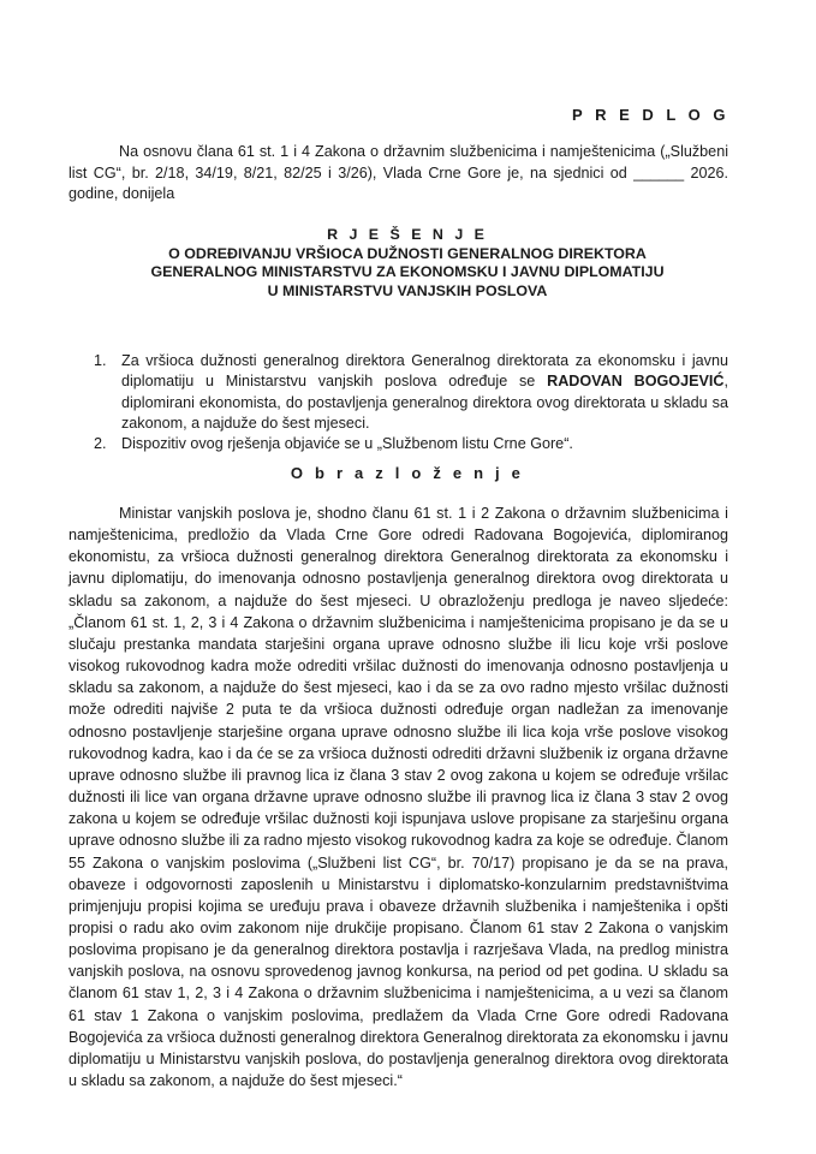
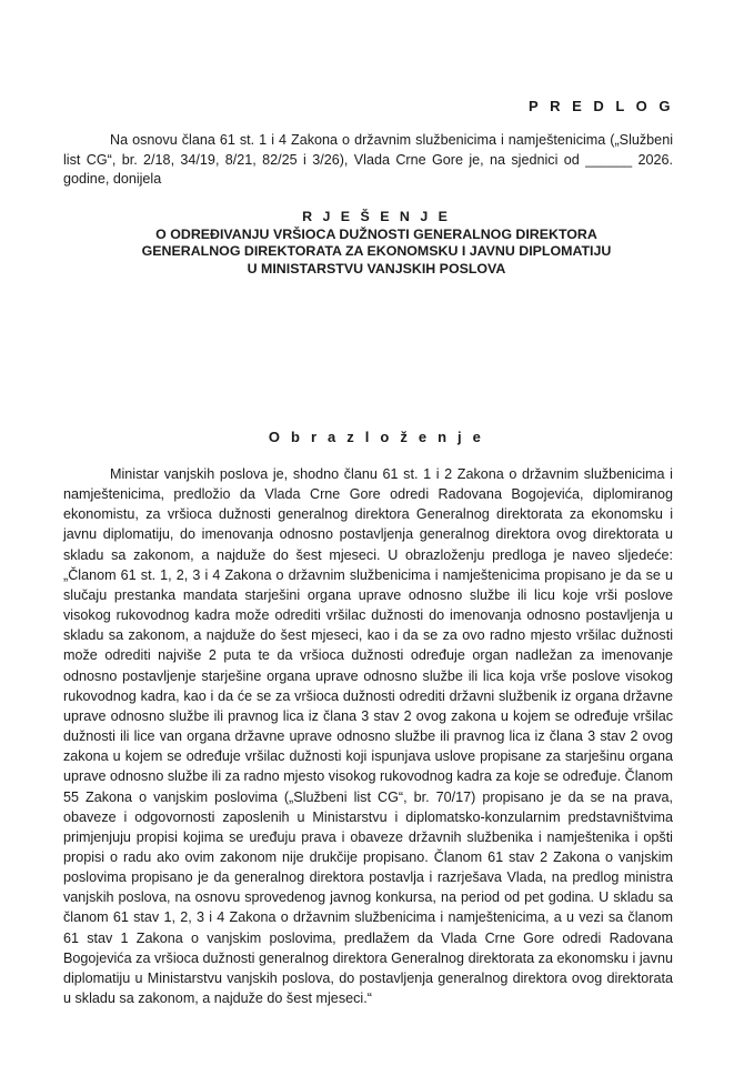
  P R E D L O G
  Na osnovu člana 61 st. 1 i 4 Zakona o državnim službenicima i namještenicima („Službeni list CG“, br. 2/18, 34/19, 8/21, 82/25 i 3/26), Vlada Crne Gore je, na sjednici od ______ 2026. godine, donijela
  R J E Š E N J E
  O ODREĐIVANJU VRŠIOCA DUŽNOSTI GENERALNOG DIREKTORA
- GENERALNOG MINISTARSTVU ZA EKONOMSKU I JAVNU DIPLOMATIJU
+ GENERALNOG DIREKTORATA ZA EKONOMSKU I JAVNU DIPLOMATIJU
  U MINISTARSTVU VANJSKIH POSLOVA
- 1.
- Za vršioca dužnosti generalnog direktora Generalnog direktorata za ekonomsku i javnu diplomatiju u Ministarstvu vanjskih poslova određuje se RADOVAN BOGOJEVIĆ, diplomirani ekonomista, do postavljenja generalnog direktora ovog direktorata u skladu sa zakonom, a najduže do šest mjeseci.
- 2.
- Dispozitiv ovog rješenja objaviće se u „Službenom listu Crne Gore“.
  O b r a z l o ž e n j e
  Ministar vanjskih poslova je, shodno članu 61 st. 1 i 2 Zakona o državnim službenicima i namještenicima, predložio da Vlada Crne Gore odredi Radovana Bogojevića, diplomiranog ekonomistu, za vršioca dužnosti generalnog direktora Generalnog direktorata za ekonomsku i javnu diplomatiju, do imenovanja odnosno postavljenja generalnog direktora ovog direktorata u skladu sa zakonom, a najduže do šest mjeseci. U obrazloženju predloga je naveo sljedeće: „Članom 61 st. 1, 2, 3 i 4 Zakona o državnim službenicima i namještenicima propisano je da se u slučaju prestanka mandata starješini organa uprave odnosno službe ili licu koje vrši poslove visokog rukovodnog kadra može odrediti vršilac dužnosti do imenovanja odnosno postavljenja u skladu sa zakonom, a najduže do šest mjeseci, kao i da se za ovo radno mjesto vršilac dužnosti može odrediti najviše 2 puta te da vršioca dužnosti određuje organ nadležan za imenovanje odnosno postavljenje starješine organa uprave odnosno službe ili lica koja vrše poslove visokog rukovodnog kadra, kao i da će se za vršioca dužnosti odrediti državni službenik iz organa državne uprave odnosno službe ili pravnog lica iz člana 3 stav 2 ovog zakona u kojem se određuje vršilac dužnosti ili lice van organa državne uprave odnosno službe ili pravnog lica iz člana 3 stav 2 ovog zakona u kojem se određuje vršilac dužnosti koji ispunjava uslove propisane za starješinu organa uprave odnosno službe ili za radno mjesto visokog rukovodnog kadra za koje se određuje. Članom 55 Zakona o vanjskim poslovima („Službeni list CG“, br. 70/17) propisano je da se na prava, obaveze i odgovornosti zaposlenih u Ministarstvu i diplomatsko-konzularnim predstavništvima primjenjuju propisi kojima se uređuju prava i obaveze državnih službenika i namještenika i opšti propisi o radu ako ovim zakonom nije drukčije propisano. Članom 61 stav 2 Zakona o vanjskim poslovima propisano je da generalnog direktora postavlja i razrješava Vlada, na predlog ministra vanjskih poslova, na osnovu sprovedenog javnog konkursa, na period od pet godina. U skladu sa članom 61 stav 1, 2, 3 i 4 Zakona o državnim službenicima i namještenicima, a u vezi sa članom 61 stav 1 Zakona o vanjskim poslovima, predlažem da Vlada Crne Gore odredi Radovana Bogojevića za vršioca dužnosti generalnog direktora Generalnog direktorata za ekonomsku i javnu diplomatiju u Ministarstvu vanjskih poslova, do postavljenja generalnog direktora ovog direktorata u skladu sa zakonom, a najduže do šest mjeseci.“
